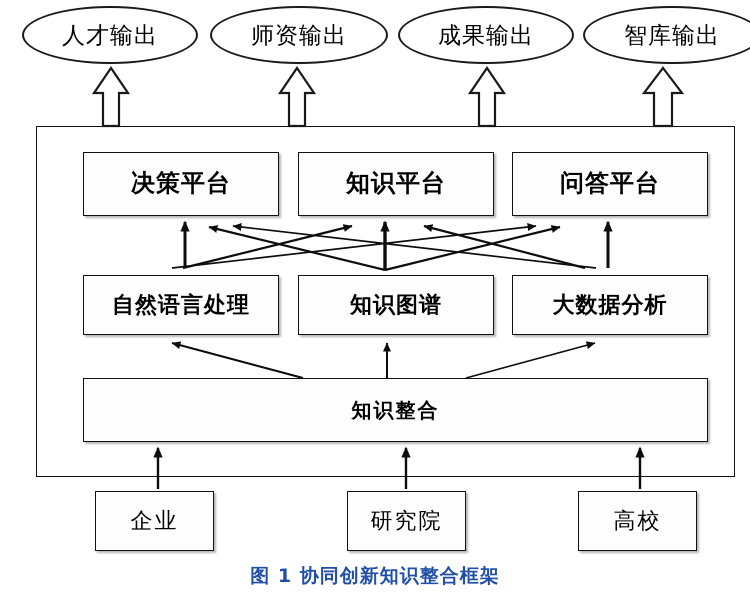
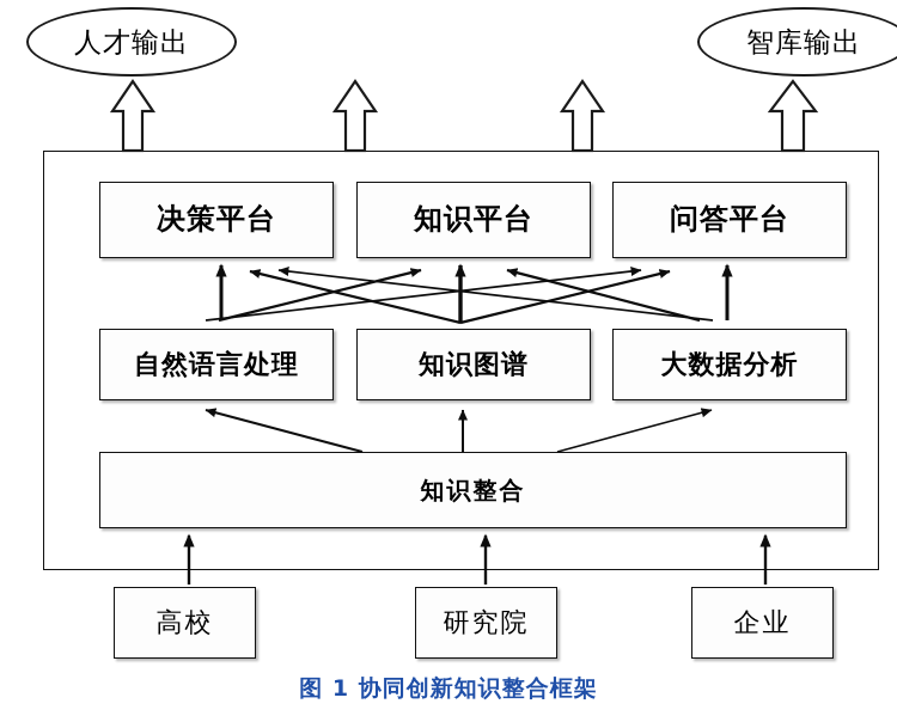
  人才输出
- 师资输出
- 成果输出
  智库输出
  决策平台
  知识平台
  问答平台
  自然语言处理
  知识图谱
  大数据分析
  知识整合
- 企业
+ 高校
  研究院
- 高校
+ 企业
  图 1 协同创新知识整合框架
